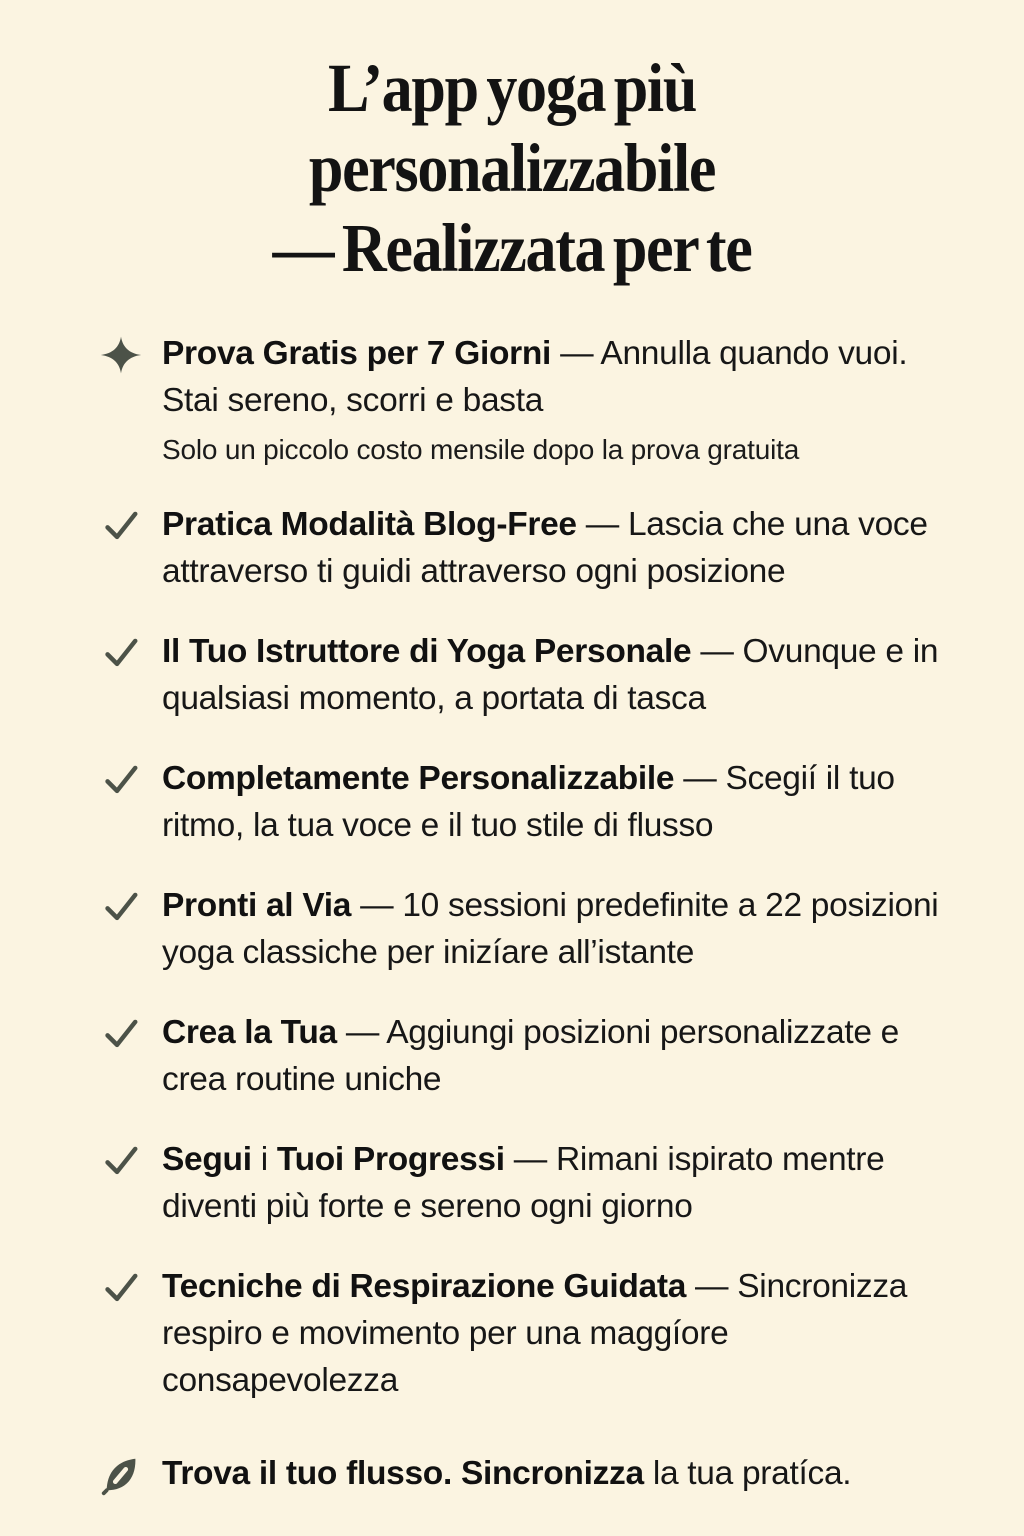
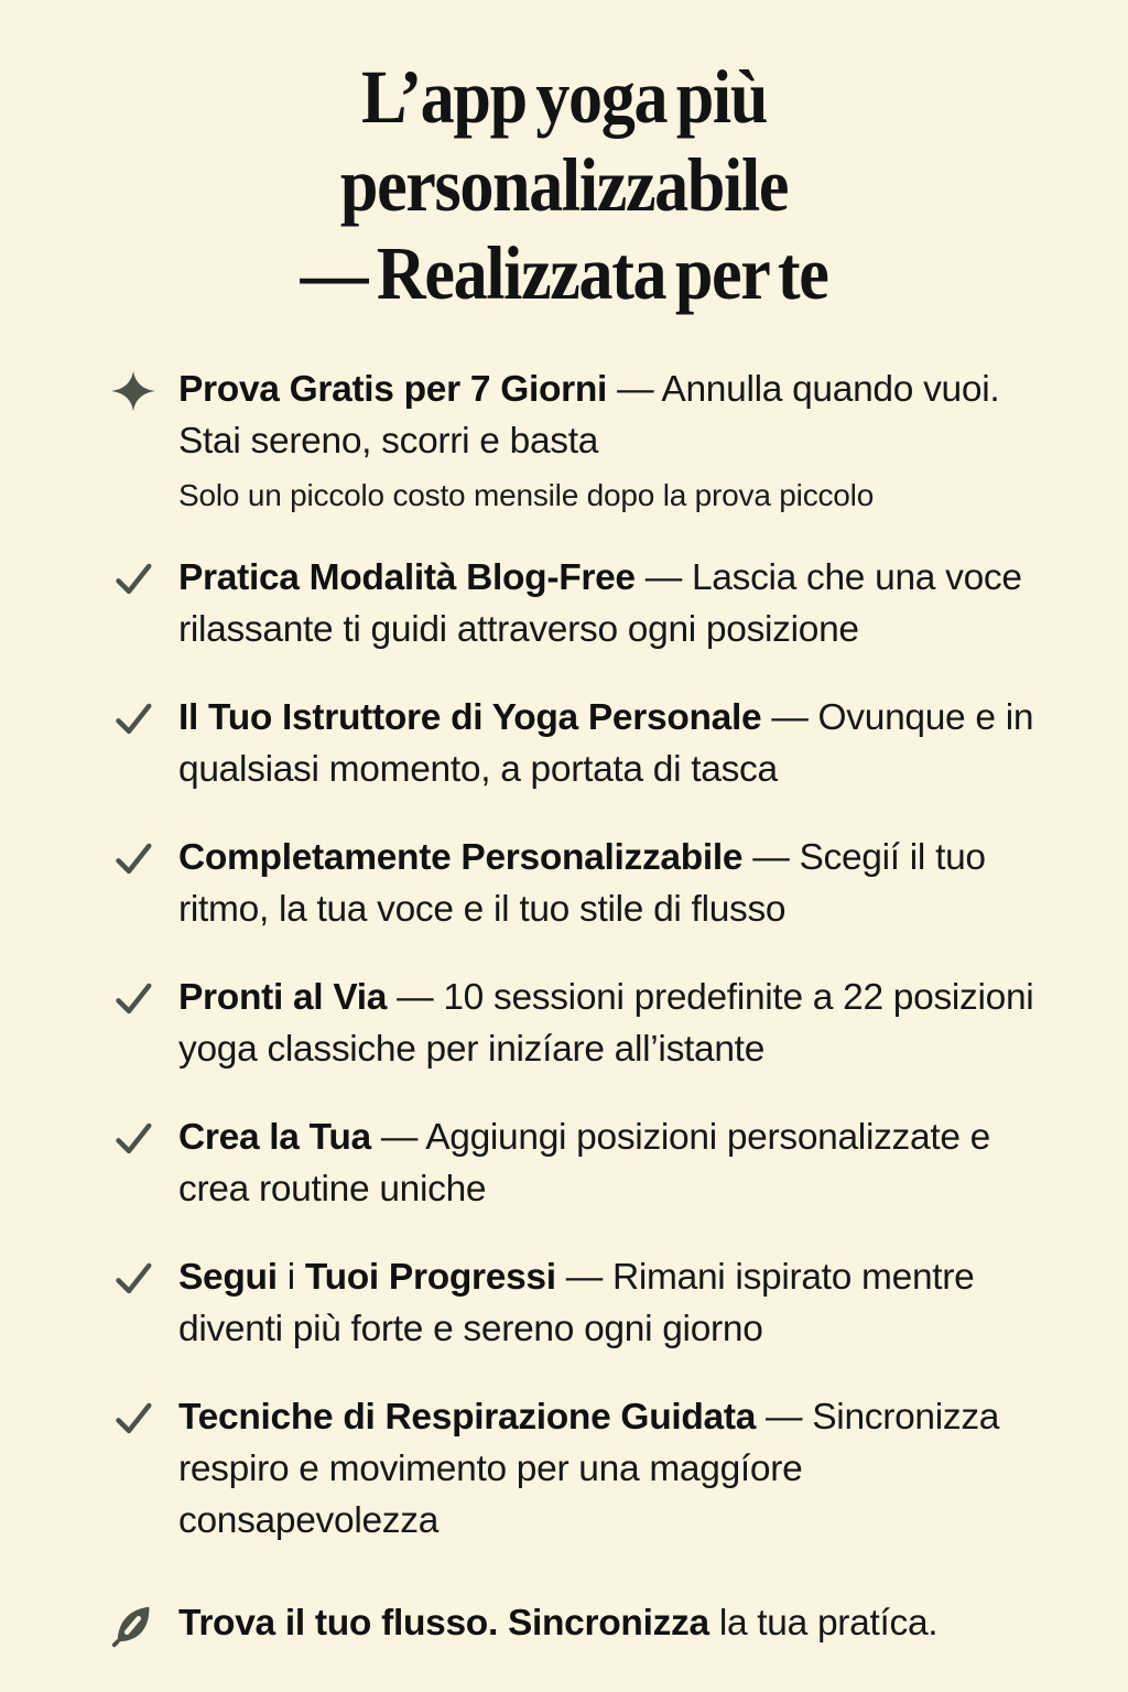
  L’app yoga più
  personalizzabile
  — Realizzata per te
  Prova Gratis per 7 Giorni — Annulla quando vuoi. Stai sereno, scorri e basta
- Solo un piccolo costo mensile dopo la prova gratuita
+ Solo un piccolo costo mensile dopo la prova piccolo
- Pratica Modalità Blog-Free — Lascia che una voce attraverso ti guidi attraverso ogni posizione
+ Pratica Modalità Blog-Free — Lascia che una voce rilassante ti guidi attraverso ogni posizione
  Il Tuo Istruttore di Yoga Personale — Ovunque e in qualsiasi momento, a portata di tasca
  Completamente Personalizzabile — Scegií il tuo ritmo, la tua voce e il tuo stile di flusso
  Pronti al Via — 10 sessioni predefinite a 22 posizioni yoga classiche per inizíare all’istante
  Crea la Tua — Aggiungi posizioni personalizzate e crea routine uniche
  Segui i Tuoi Progressi — Rimani ispirato mentre diventi più forte e sereno ogni giorno
  Tecniche di Respirazione Guidata — Sincronizza respiro e movimento per una maggíore consapevolezza
  Trova il tuo flusso. Sincronizza la tua pratíca.
